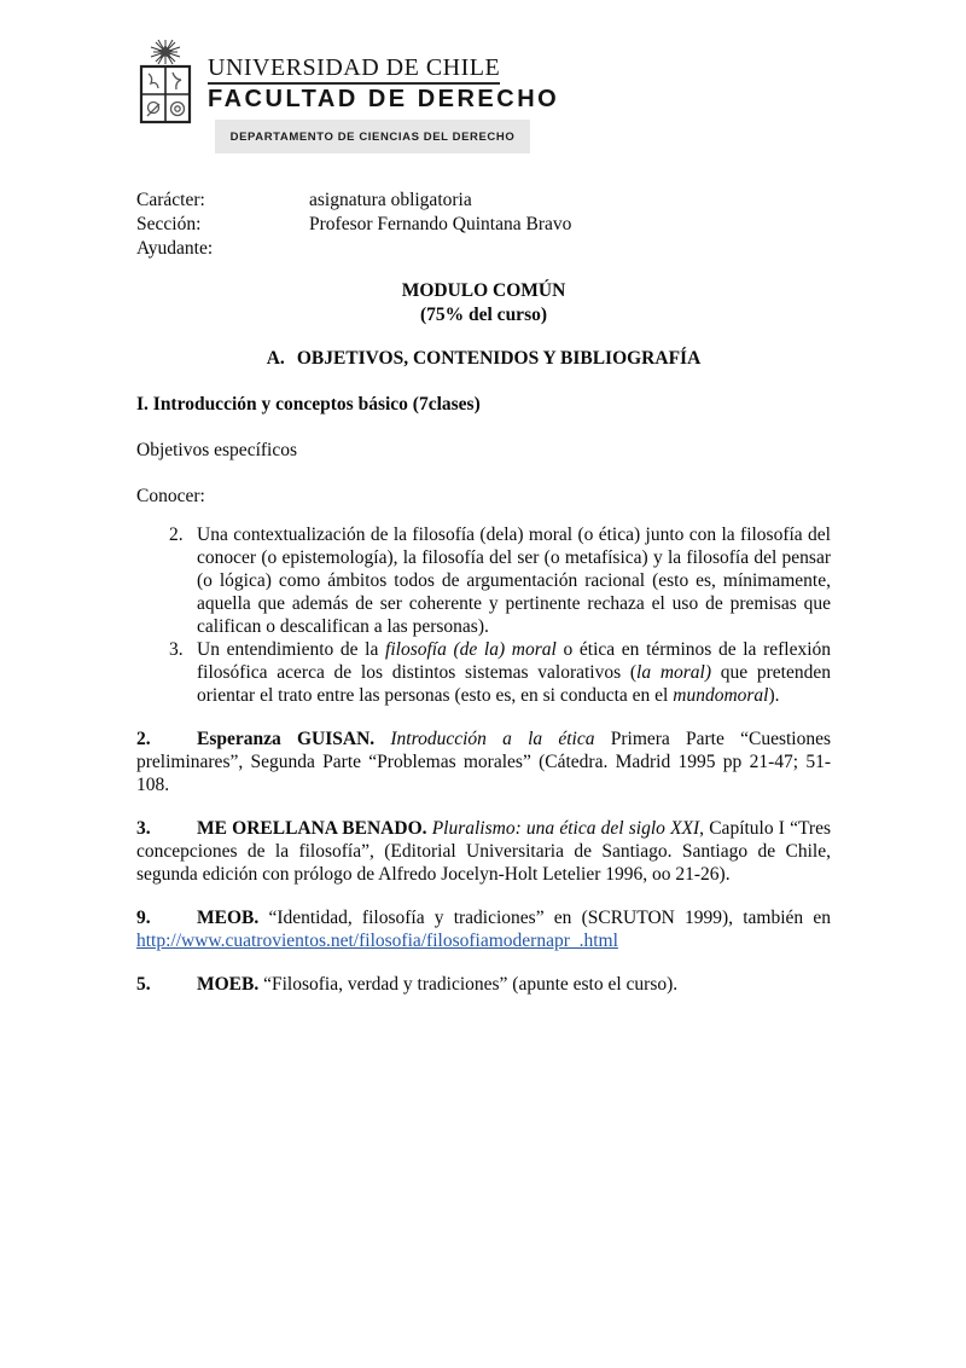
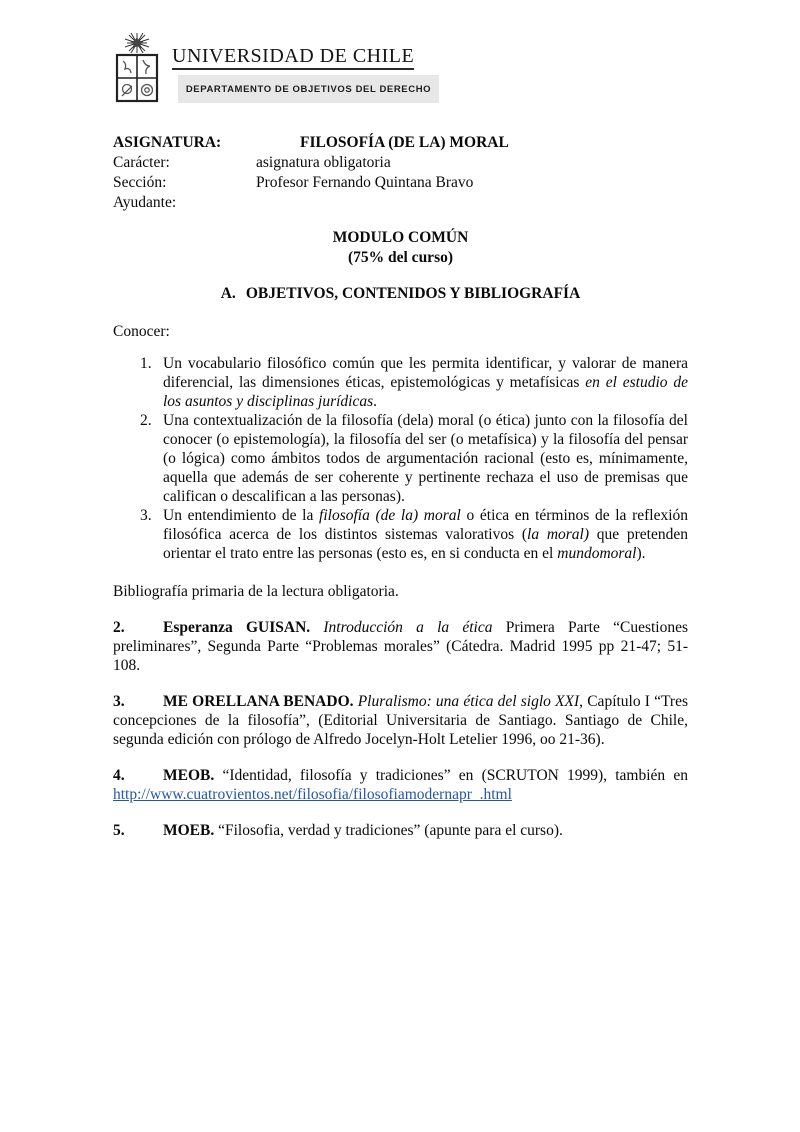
  UNIVERSIDAD DE CHILE
- FACULTAD DE DERECHO
- DEPARTAMENTO DE CIENCIAS DEL DERECHO
+ DEPARTAMENTO DE OBJETIVOS DEL DERECHO
+ ASIGNATURA:
+ FILOSOFÍA (DE LA) MORAL
  Carácter:
  asignatura obligatoria
  Sección:
  Profesor Fernando Quintana Bravo
  Ayudante:
  MODULO COMÚN
  (75% del curso)
  A. OBJETIVOS, CONTENIDOS Y BIBLIOGRAFÍA
- I. Introducción y conceptos básico (7clases)
- Objetivos específicos
  Conocer:
+ 1.
+ Un vocabulario filosófico común que les permita identificar, y valorar de manera diferencial, las dimensiones éticas, epistemológicas y metafísicas en el estudio de los asuntos y disciplinas jurídicas.
  2.
  Una contextualización de la filosofía (dela) moral (o ética) junto con la filosofía del conocer (o epistemología), la filosofía del ser (o metafísica) y la filosofía del pensar (o lógica) como ámbitos todos de argumentación racional (esto es, mínimamente, aquella que además de ser coherente y pertinente rechaza el uso de premisas que califican o descalifican a las personas).
  3.
  Un entendimiento de la filosofía (de la) moral o ética en términos de la reflexión filosófica acerca de los distintos sistemas valorativos (la moral) que pretenden orientar el trato entre las personas (esto es, en si conducta en el mundomoral).
+ Bibliografía primaria de la lectura obligatoria.
  2. Esperanza GUISAN. Introducción a la ética Primera Parte “Cuestiones preliminares”, Segunda Parte “Problemas morales” (Cátedra. Madrid 1995 pp 21-47; 51-108.
- 3. ME ORELLANA BENADO. Pluralismo: una ética del siglo XXI, Capítulo I “Tres concepciones de la filosofía”, (Editorial Universitaria de Santiago. Santiago de Chile, segunda edición con prólogo de Alfredo Jocelyn-Holt Letelier 1996, oo 21-26).
+ 3. ME ORELLANA BENADO. Pluralismo: una ética del siglo XXI, Capítulo I “Tres concepciones de la filosofía”, (Editorial Universitaria de Santiago. Santiago de Chile, segunda edición con prólogo de Alfredo Jocelyn-Holt Letelier 1996, oo 21-36).
- 9. MEOB. “Identidad, filosofía y tradiciones” en (SCRUTON 1999), también en http://www.cuatrovientos.net/filosofia/filosofiamodernapr_.html
+ 4. MEOB. “Identidad, filosofía y tradiciones” en (SCRUTON 1999), también en http://www.cuatrovientos.net/filosofia/filosofiamodernapr_.html
- 5. MOEB. “Filosofia, verdad y tradiciones” (apunte esto el curso).
+ 5. MOEB. “Filosofia, verdad y tradiciones” (apunte para el curso).
